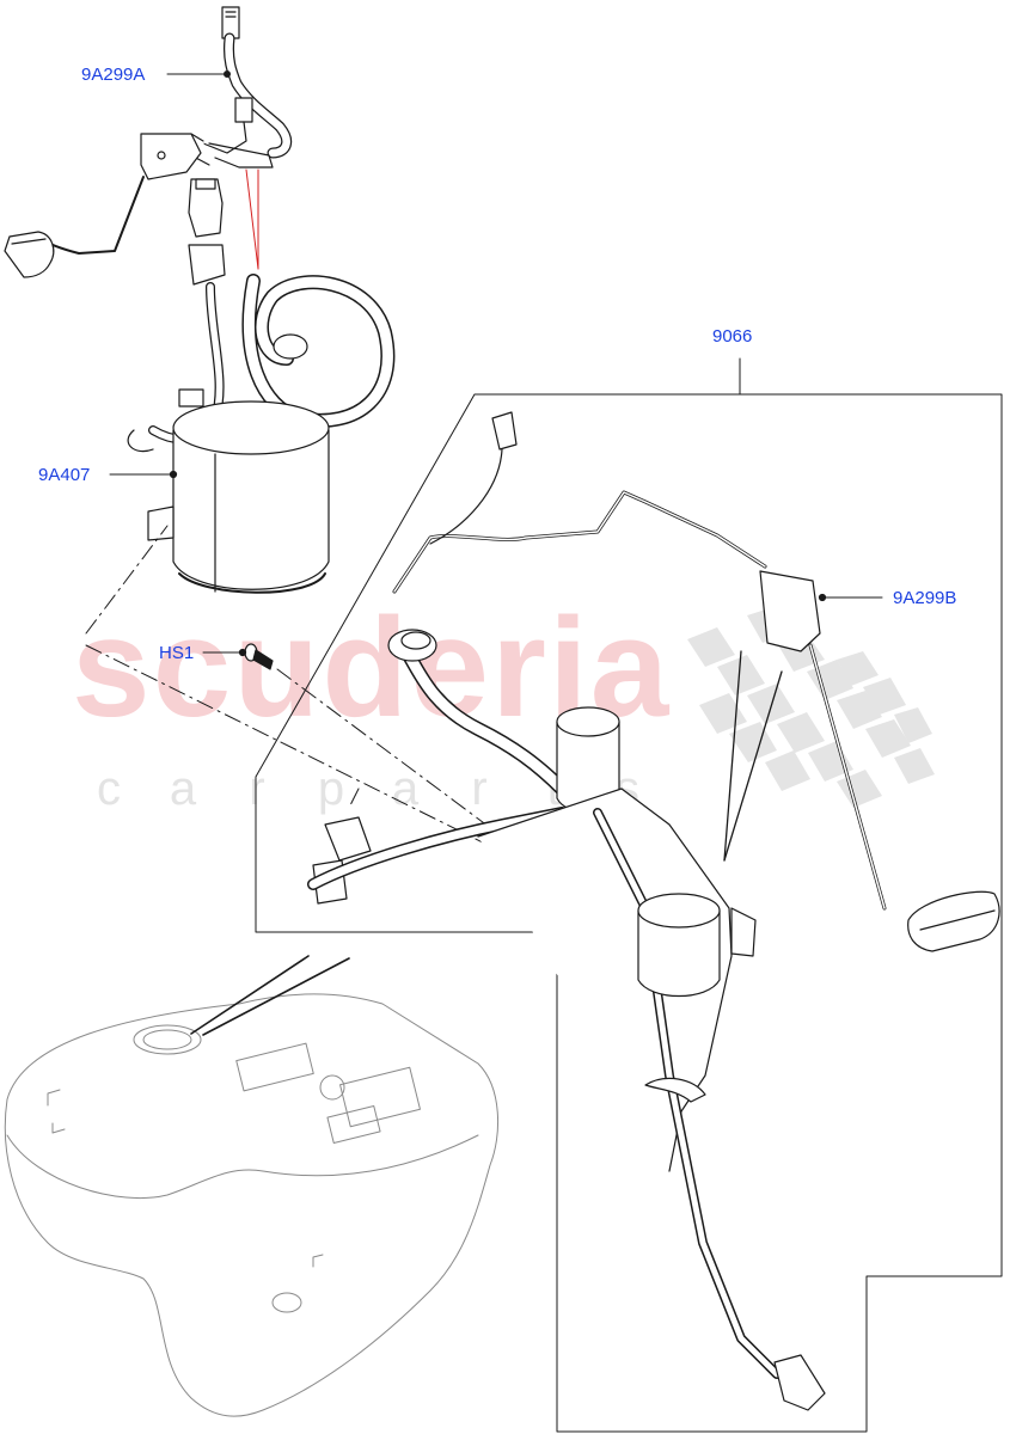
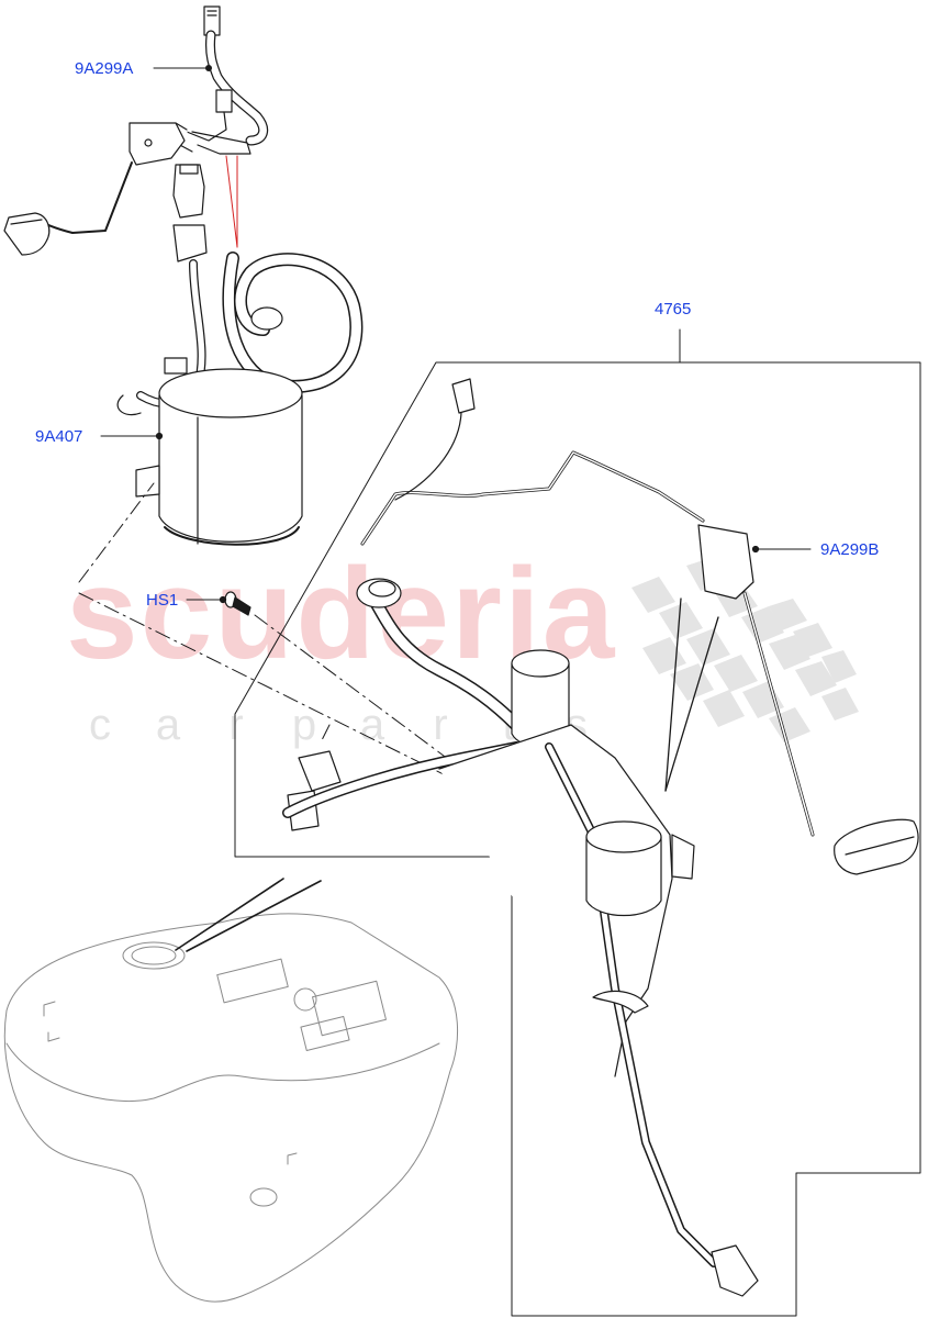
  scuderia
  c a r p a r s
  9A299A
- 9066
+ 4765
  9A407
  9A299B
  HS1
